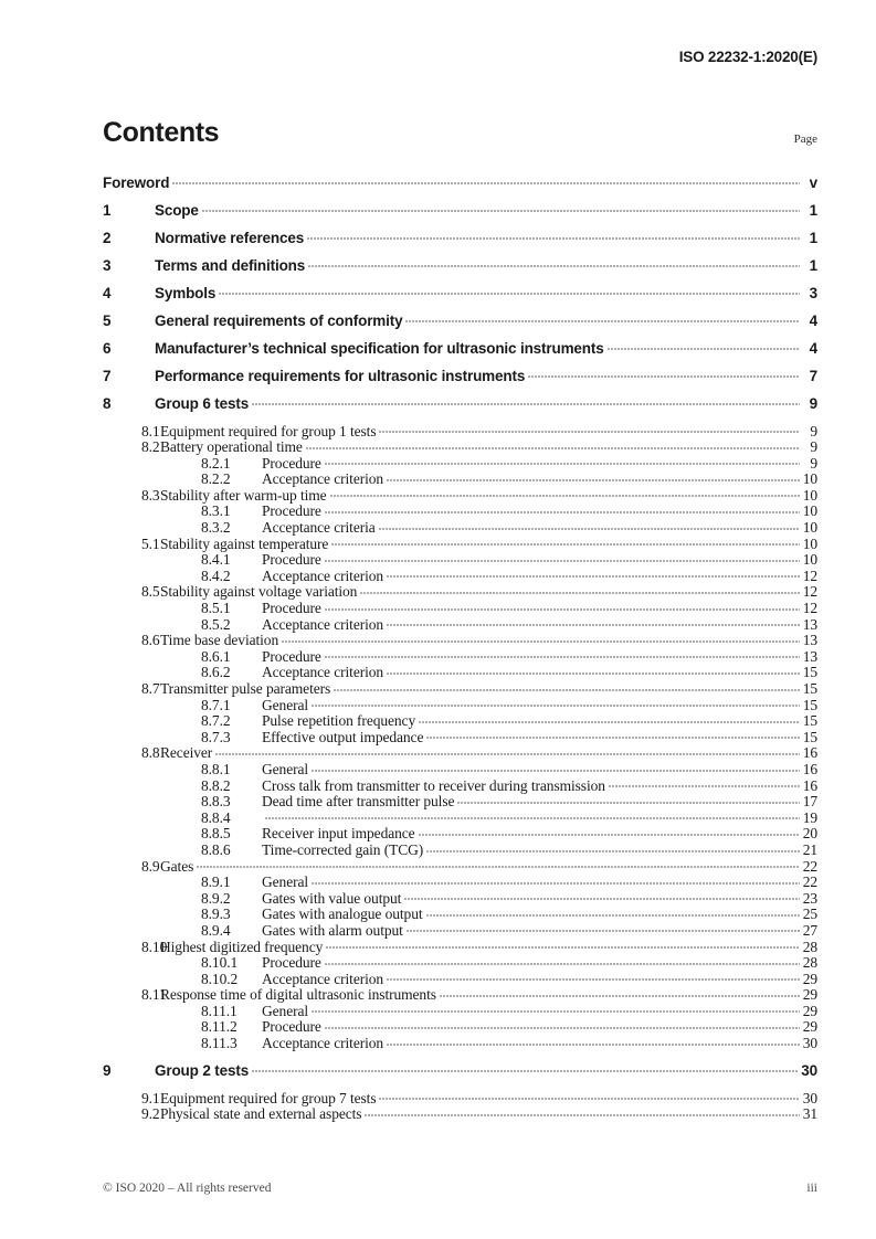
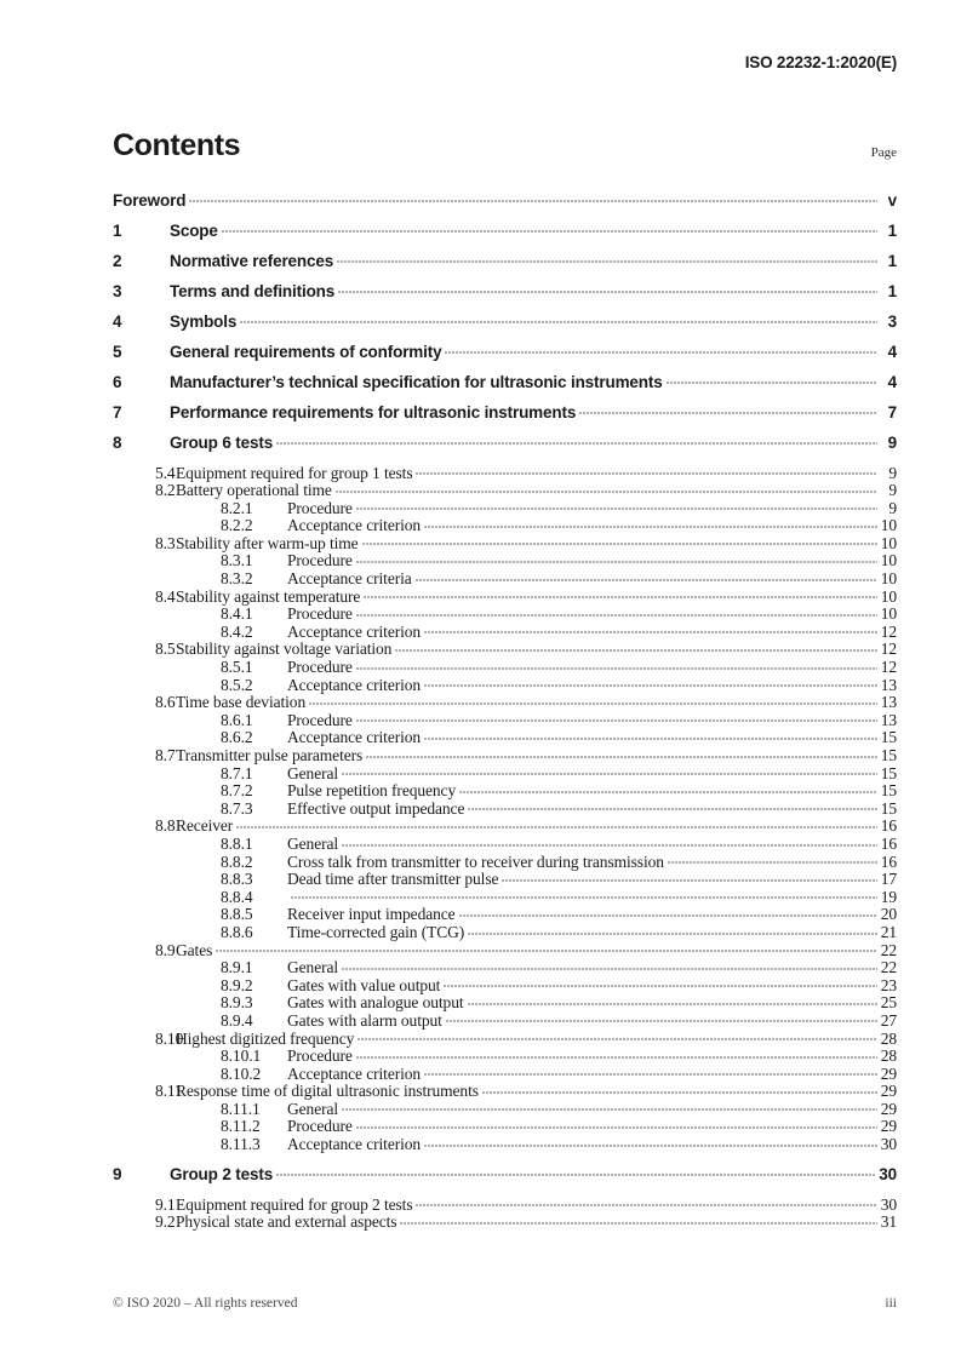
  ISO 22232-1:2020(E)
  Contents
  Page
  Foreword
  v
  1
  Scope
  1
  2
  Normative references
  1
  3
  Terms and definitions
  1
  4
  Symbols
  3
  5
  General requirements of conformity
  4
  6
  Manufacturer’s technical specification for ultrasonic instruments
  4
  7
  Performance requirements for ultrasonic instruments
  7
  8
  Group 6 tests
  9
- 8.1
+ 5.4
  Equipment required for group 1 tests
  9
  8.2
  Battery operational time
  9
  8.2.1
  Procedure
  9
  8.2.2
  Acceptance criterion
  10
  8.3
  Stability after warm-up time
  10
  8.3.1
  Procedure
  10
  8.3.2
  Acceptance criteria
  10
- 5.1
+ 8.4
  Stability against temperature
  10
  8.4.1
  Procedure
  10
  8.4.2
  Acceptance criterion
  12
  8.5
  Stability against voltage variation
  12
  8.5.1
  Procedure
  12
  8.5.2
  Acceptance criterion
  13
  8.6
  Time base deviation
  13
  8.6.1
  Procedure
  13
  8.6.2
  Acceptance criterion
  15
  8.7
  Transmitter pulse parameters
  15
  8.7.1
  General
  15
  8.7.2
  Pulse repetition frequency
  15
  8.7.3
  Effective output impedance
  15
  8.8
  Receiver
  16
  8.8.1
  General
  16
  8.8.2
  Cross talk from transmitter to receiver during transmission
  16
  8.8.3
  Dead time after transmitter pulse
  17
  8.8.4
  19
  8.8.5
  Receiver input impedance
  20
  8.8.6
  Time-corrected gain (TCG)
  21
  8.9
  Gates
  22
  8.9.1
  General
  22
  8.9.2
  Gates with value output
  23
  8.9.3
  Gates with analogue output
  25
  8.9.4
  Gates with alarm output
  27
  8.10
  Highest digitized frequency
  28
  8.10.1
  Procedure
  28
  8.10.2
  Acceptance criterion
  29
  8.11
  Response time of digital ultrasonic instruments
  29
  8.11.1
  General
  29
  8.11.2
  Procedure
  29
  8.11.3
  Acceptance criterion
  30
  9
  Group 2 tests
  30
  9.1
- Equipment required for group 7 tests
+ Equipment required for group 2 tests
  30
  9.2
  Physical state and external aspects
  31
  © ISO 2020 – All rights reserved
  iii
